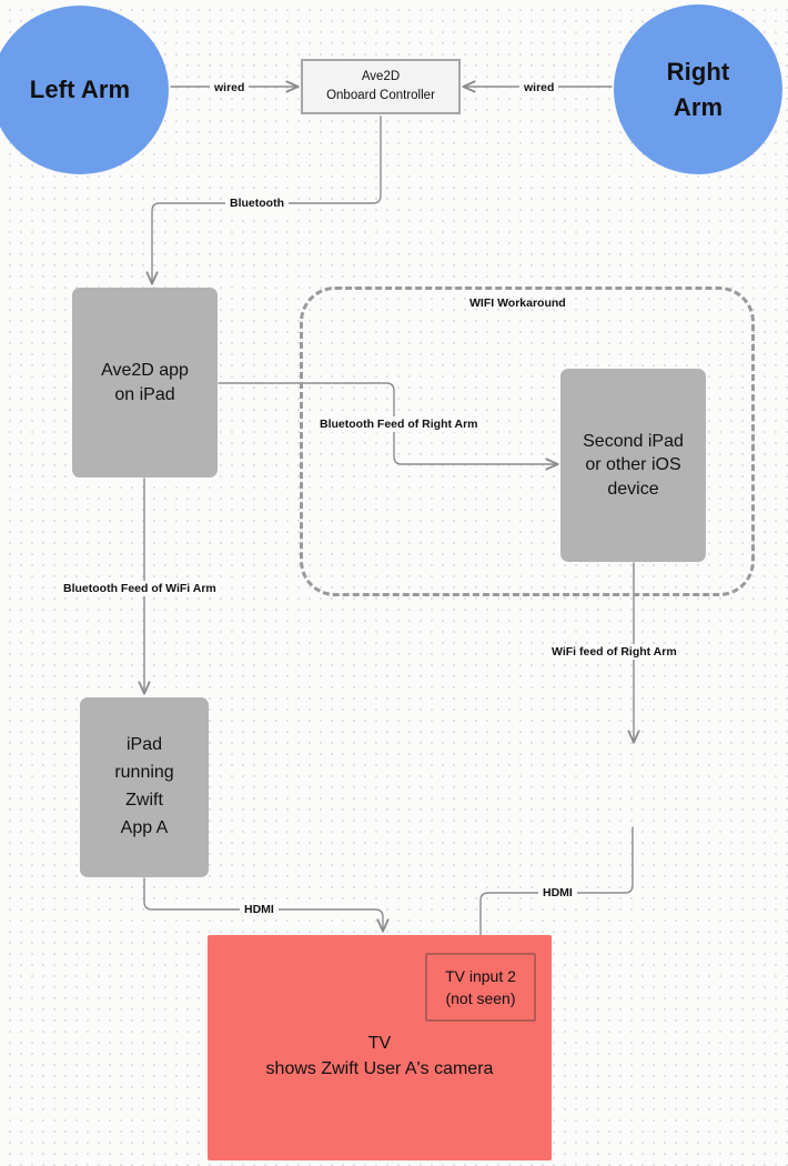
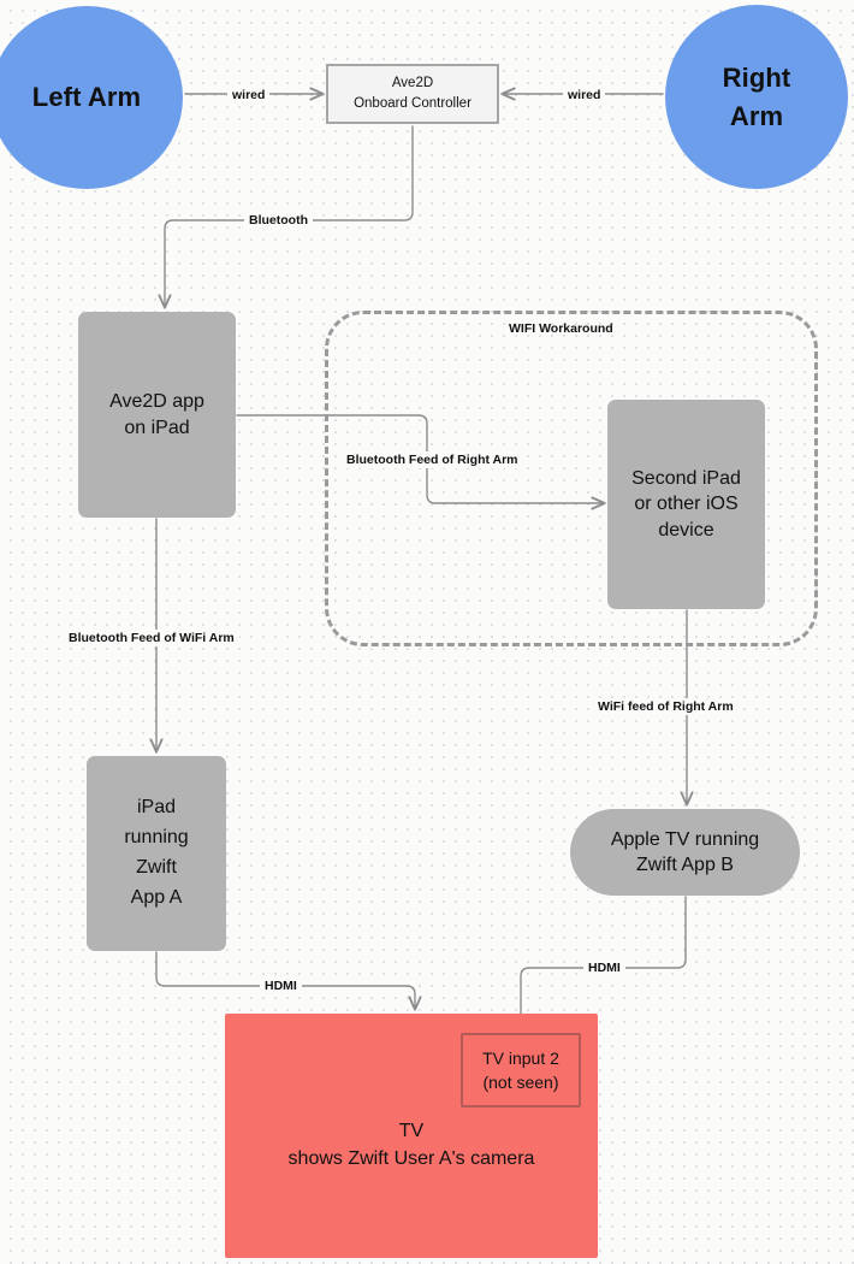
  WIFI Workaround
  Left Arm
  Right
  Arm
  Ave2D
  Onboard Controller
  Ave2D app
  on iPad
  Second iPad
  or other iOS
  device
  iPad
  running
  Zwift
  App A
+ Apple TV running
+ Zwift App B
  TV
  shows Zwift User A's camera
  TV input 2
  (not seen)
  wired
  wired
  Bluetooth
  Bluetooth Feed of Right Arm
  Bluetooth Feed of WiFi Arm
  WiFi feed of Right Arm
  HDMI
  HDMI
